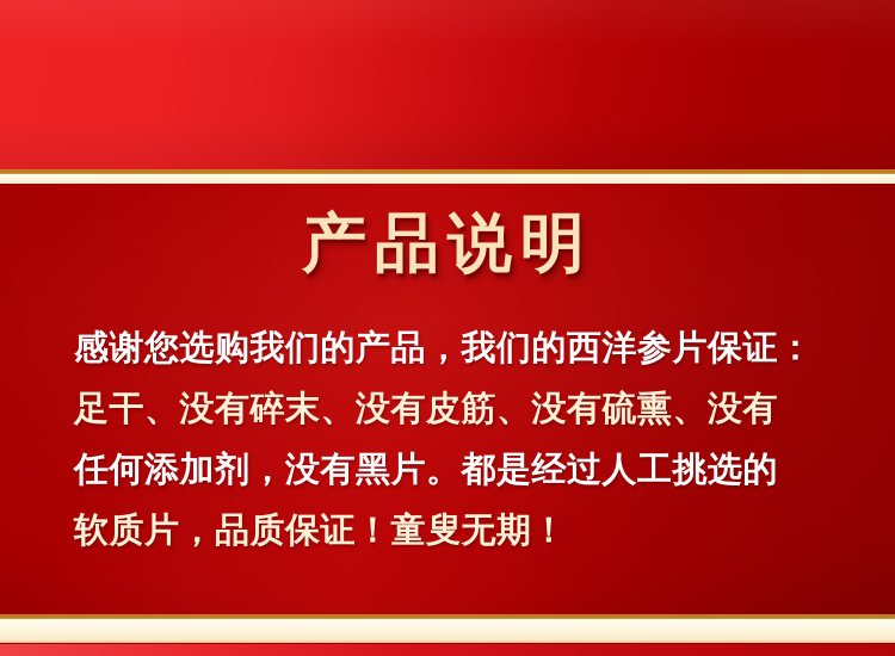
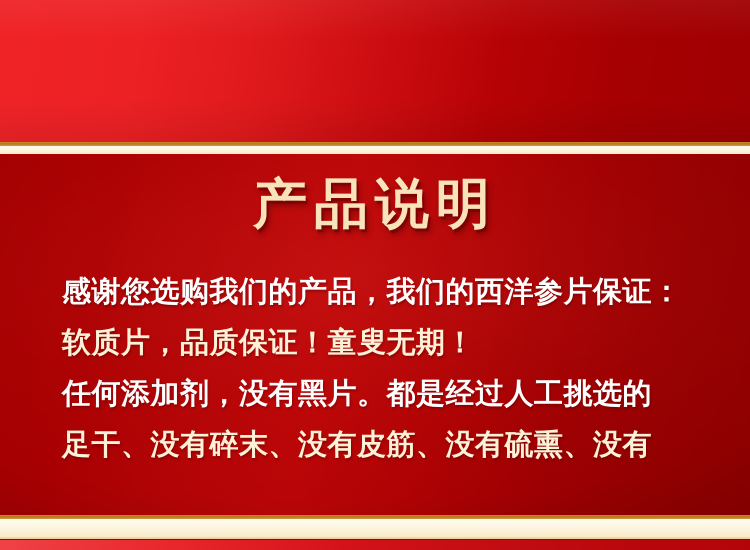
  产品说明
  感谢您选购我们的产品，我们的西洋参片保证：
- 足干、没有碎末、没有皮筋、没有硫熏、没有
+ 软质片，品质保证！童叟无期！
  任何添加剂，没有黑片。都是经过人工挑选的
- 软质片，品质保证！童叟无期！
+ 足干、没有碎末、没有皮筋、没有硫熏、没有
